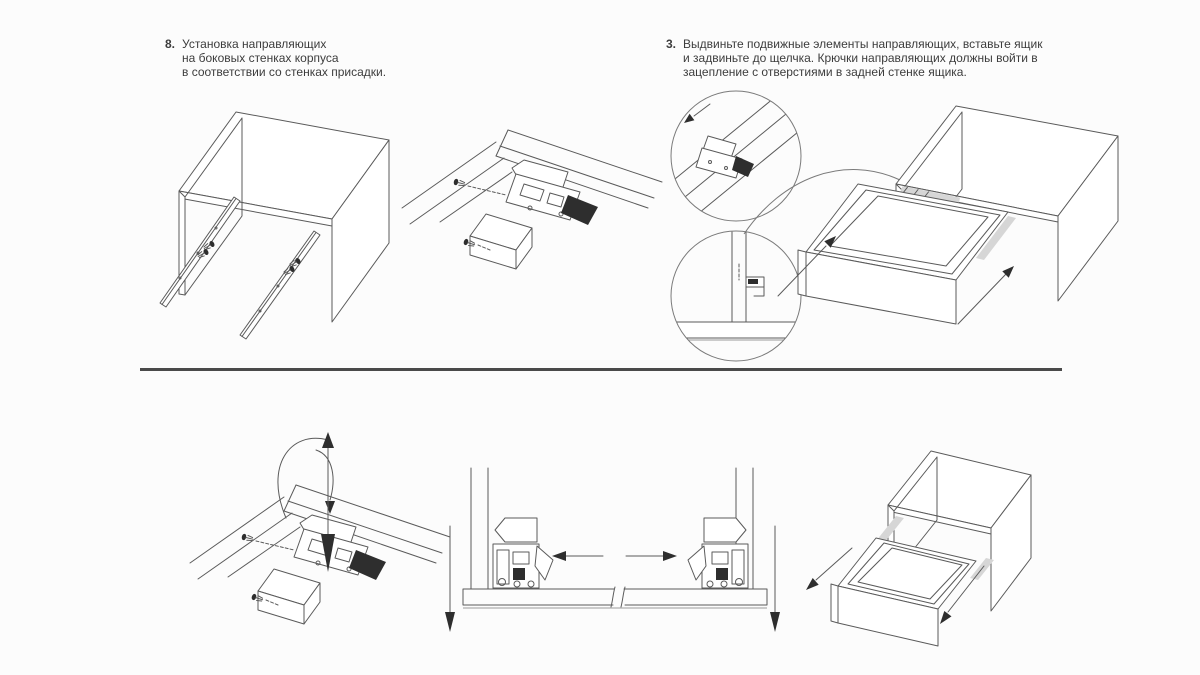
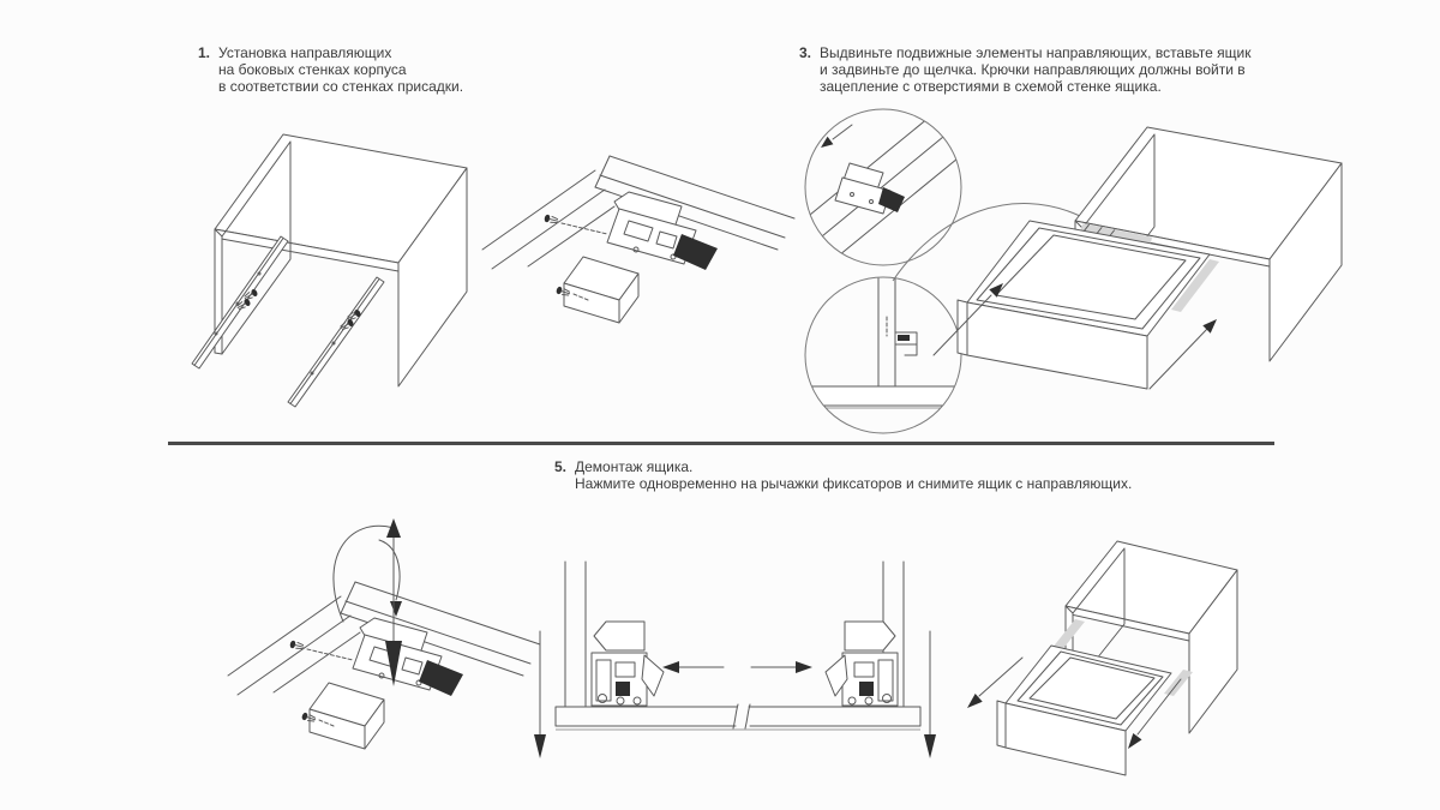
- 8.
+ 1.
  Установка направляющих
  на боковых стенках корпуса
  в соответствии со стенках присадки.
  3.
  Выдвиньте подвижные элементы направляющих, вставьте ящик
  и задвиньте до щелчка. Крючки направляющих должны войти в
- зацепление с отверстиями в задней стенке ящика.
+ зацепление с отверстиями в схемой стенке ящика.
+ 5.
+ Демонтаж ящика.
+ Нажмите одновременно на рычажки фиксаторов и снимите ящик с направляющих.
